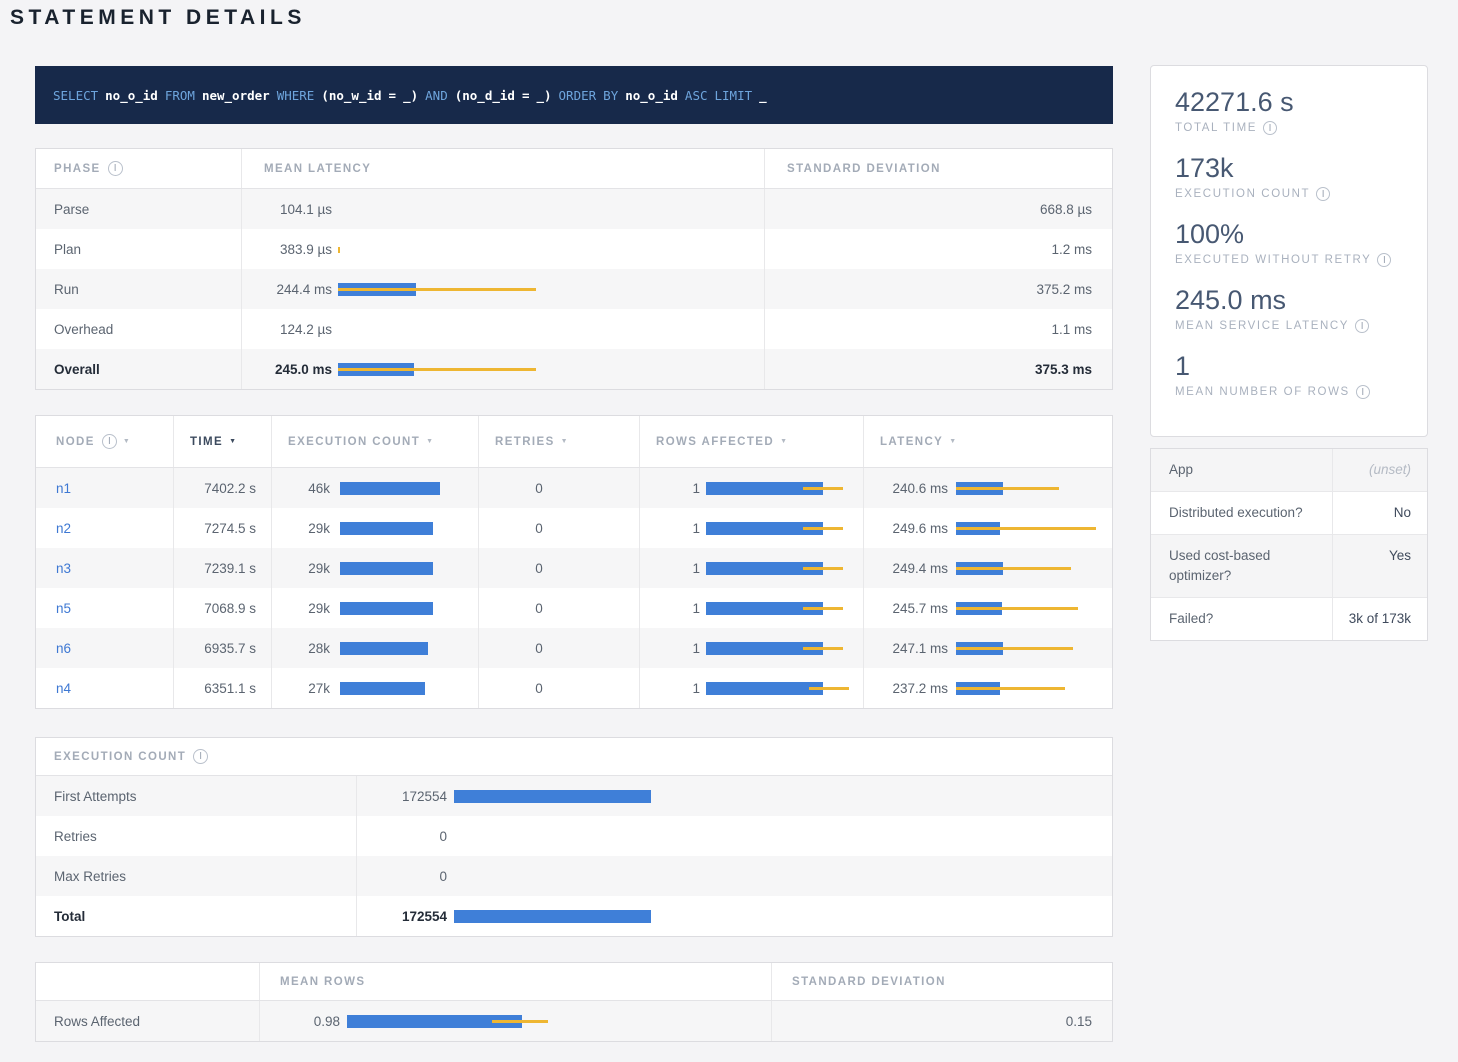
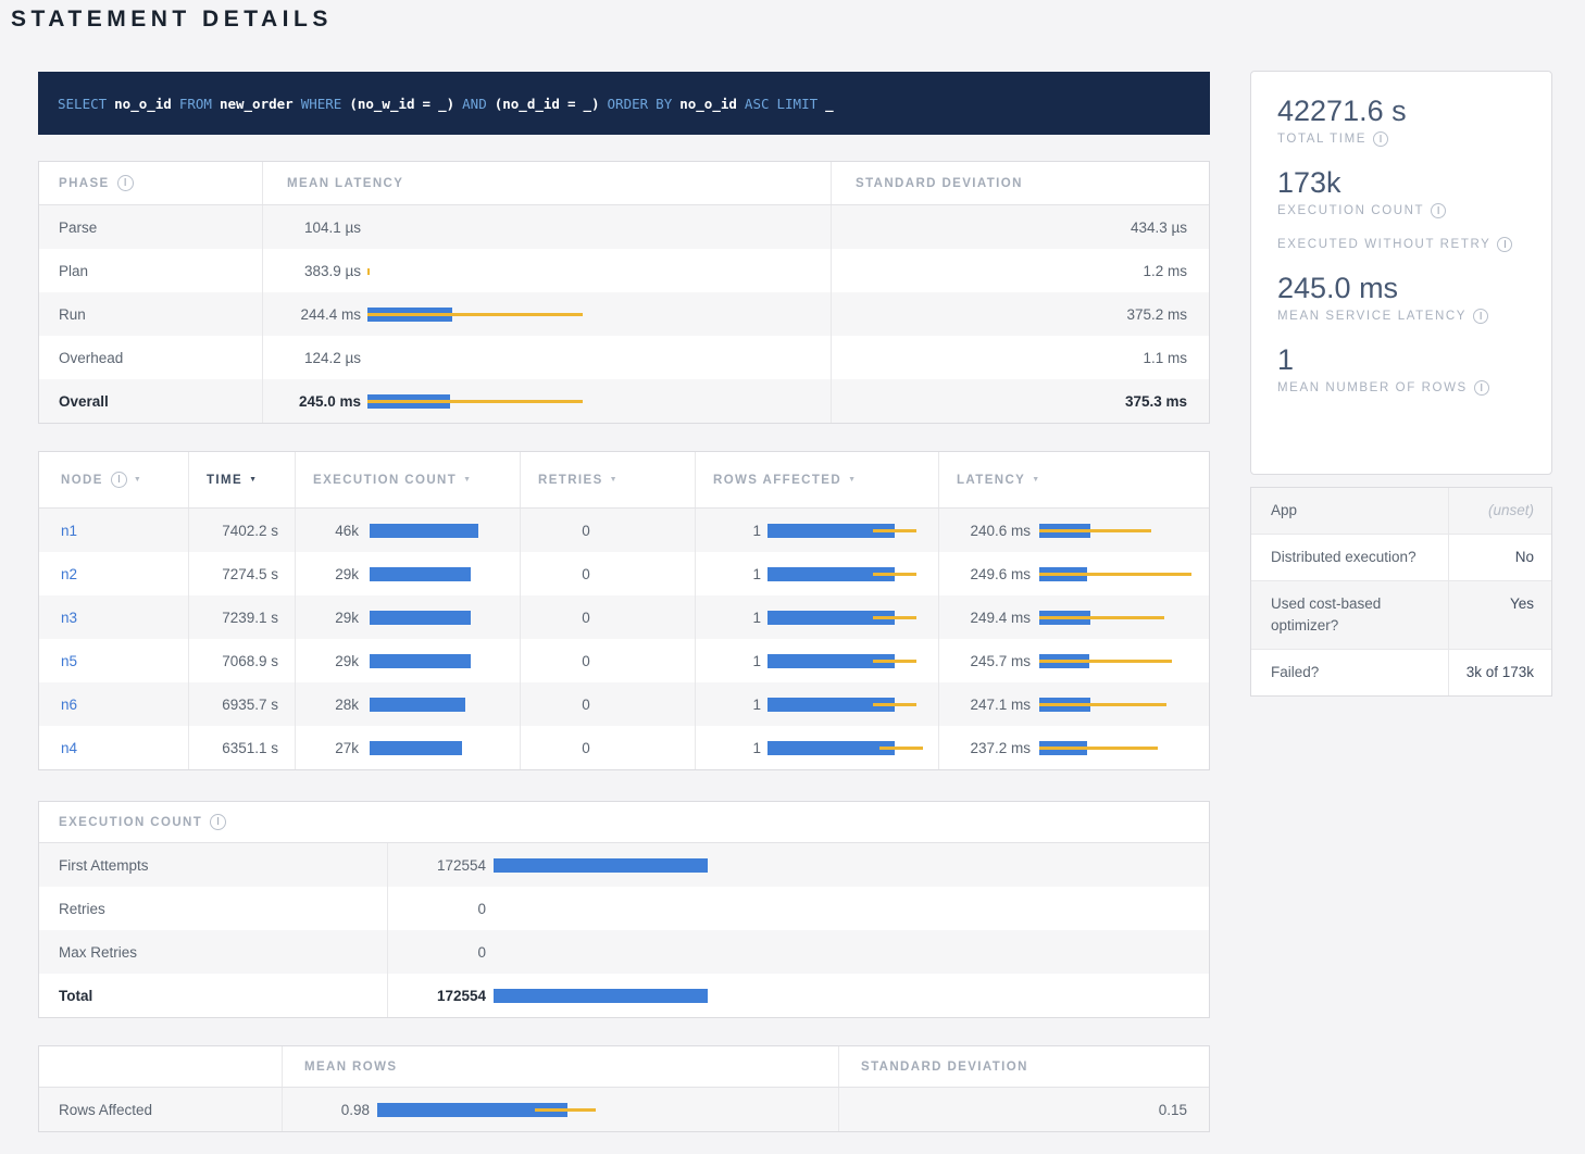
  STATEMENT DETAILS
  SELECT
  no_o_id
  FROM
  new_order
  WHERE
  (no_w_id
  =
  _)
  AND
  (no_d_id
  =
  _)
  ORDER
  BY
  no_o_id
  ASC
  LIMIT
  _
  PHASE
  I
  MEAN LATENCY
  STANDARD DEVIATION
  Parse
  104.1 µs
- 668.8 µs
+ 434.3 µs
  Plan
  383.9 µs
  1.2 ms
  Run
  244.4 ms
  375.2 ms
  Overhead
  124.2 µs
  1.1 ms
  Overall
  245.0 ms
  375.3 ms
  NODE
  I
  TIME
  EXECUTION COUNT
  RETRIES
  ROWS AFFECTED
  LATENCY
  n1
  7402.2 s
  46k
  0
  1
  240.6 ms
  n2
  7274.5 s
  29k
  0
  1
  249.6 ms
  n3
  7239.1 s
  29k
  0
  1
  249.4 ms
  n5
  7068.9 s
  29k
  0
  1
  245.7 ms
  n6
  6935.7 s
  28k
  0
  1
  247.1 ms
  n4
  6351.1 s
  27k
  0
  1
  237.2 ms
  EXECUTION COUNT
  I
  First Attempts
  172554
  Retries
  0
  Max Retries
  0
  Total
  172554
  MEAN ROWS
  STANDARD DEVIATION
  Rows Affected
  0.98
  0.15
  42271.6 s
  TOTAL TIME
  I
  173k
  EXECUTION COUNT
  I
- 100%
  EXECUTED WITHOUT RETRY
  I
  245.0 ms
  MEAN SERVICE LATENCY
  I
  1
  MEAN NUMBER OF ROWS
  I
  App
  (unset)
  Distributed execution?
  No
  Used cost-based optimizer?
  Yes
  Failed?
  3k of 173k
